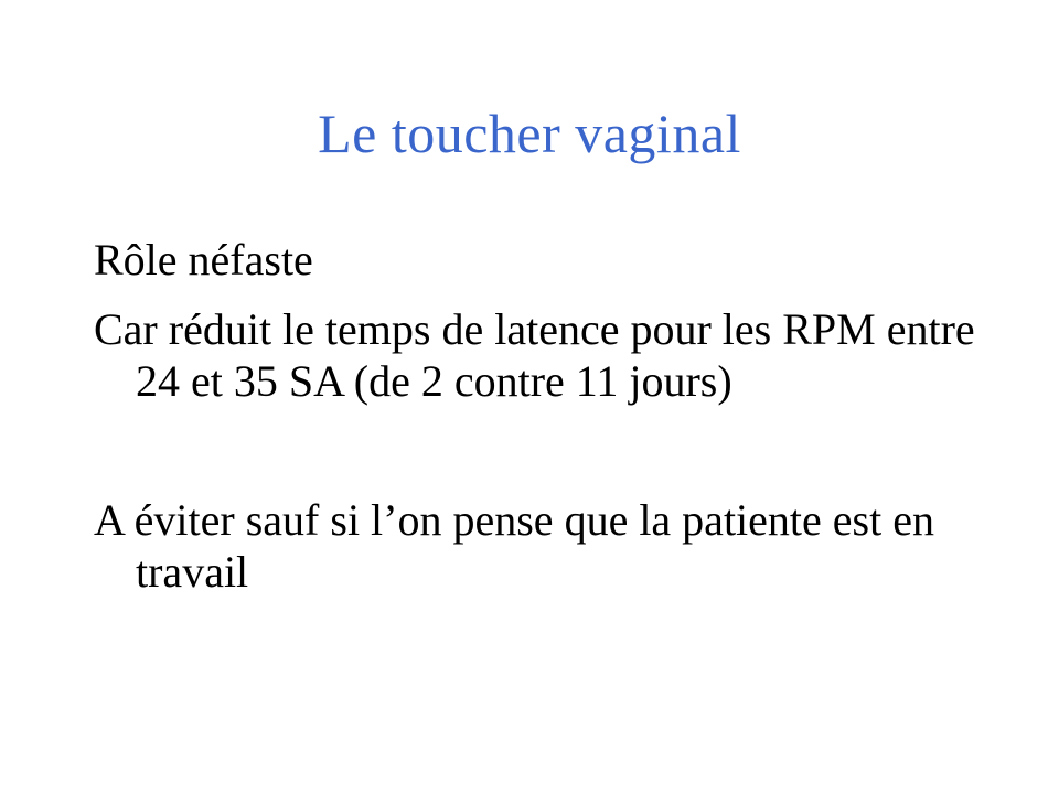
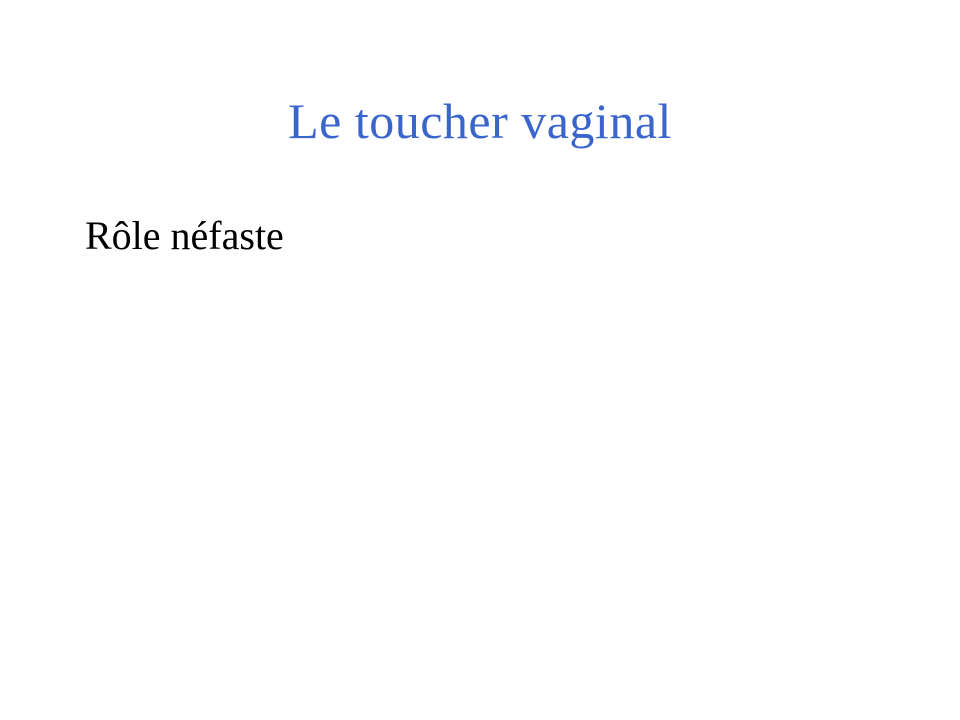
  Le toucher vaginal
  Rôle néfaste
- Car réduit le temps de latence pour les RPM entre 24 et 35 SA (de 2 contre 11 jours)
- A éviter sauf si l’on pense que la patiente est en travail
